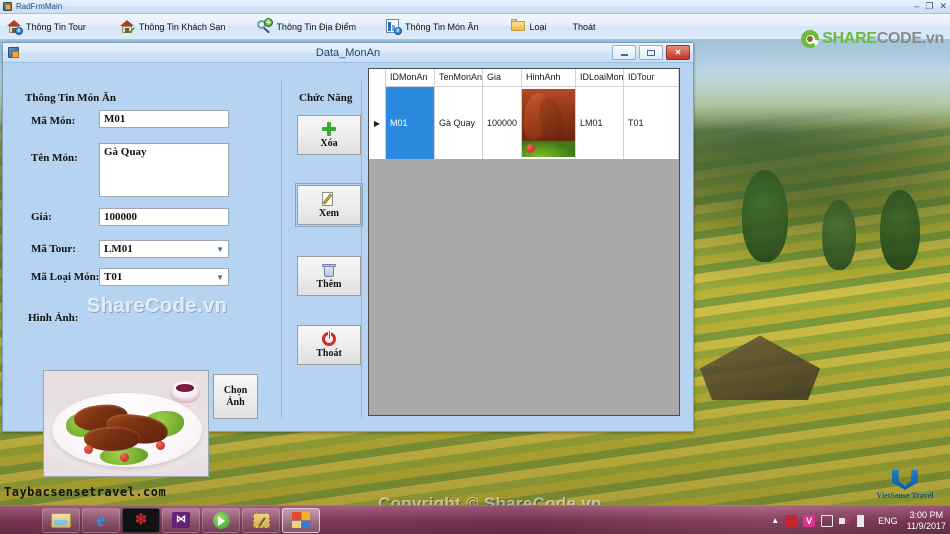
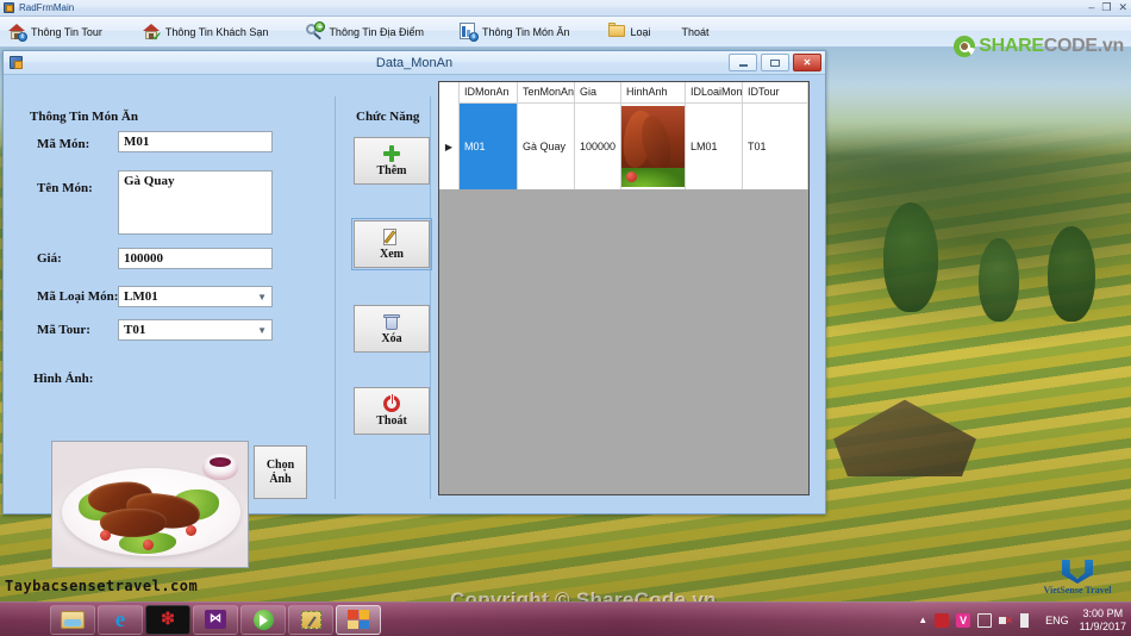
  Taybacsensetravel.com
  VietSense Travel
  RadFrmMain
  –
  ❐
  ✕
  Thông Tin Tour
  ✓
  Thông Tin Khách Sạn
  +
  Thông Tin Địa Điểm
  Thông Tin Món Ăn
  Loại
  Thoát
  SHARECODE.vn
  Data_MonAn
  ✕
  Thông Tin Món Ăn
  Mã Món:
  M01
  Tên Món:
  Gà Quay
  Giá:
  100000
- Mã Tour:
+ Mã Loại Món:
  LM01
  ▼
- Mã Loại Món:
+ Mã Tour:
  T01
  ▼
- ShareCode.vn
  Hình Ảnh:
  Chọn Ảnh
  Chức Năng
- Xóa
+ Thêm
  Xem
- Thêm
+ Xóa
  Thoát
  IDMonAn
  TenMonAn
  Gia
  HinhAnh
  IDLoaiMon
  IDTour
  ▶
  M01
  Gà Quay
  100000
  LM01
  T01
  Copyright © ShareCode.vn
  e
  ❇
  ⋈
  ▲
  V
  ✕
  ENG
  3:00 PM
  11/9/2017
